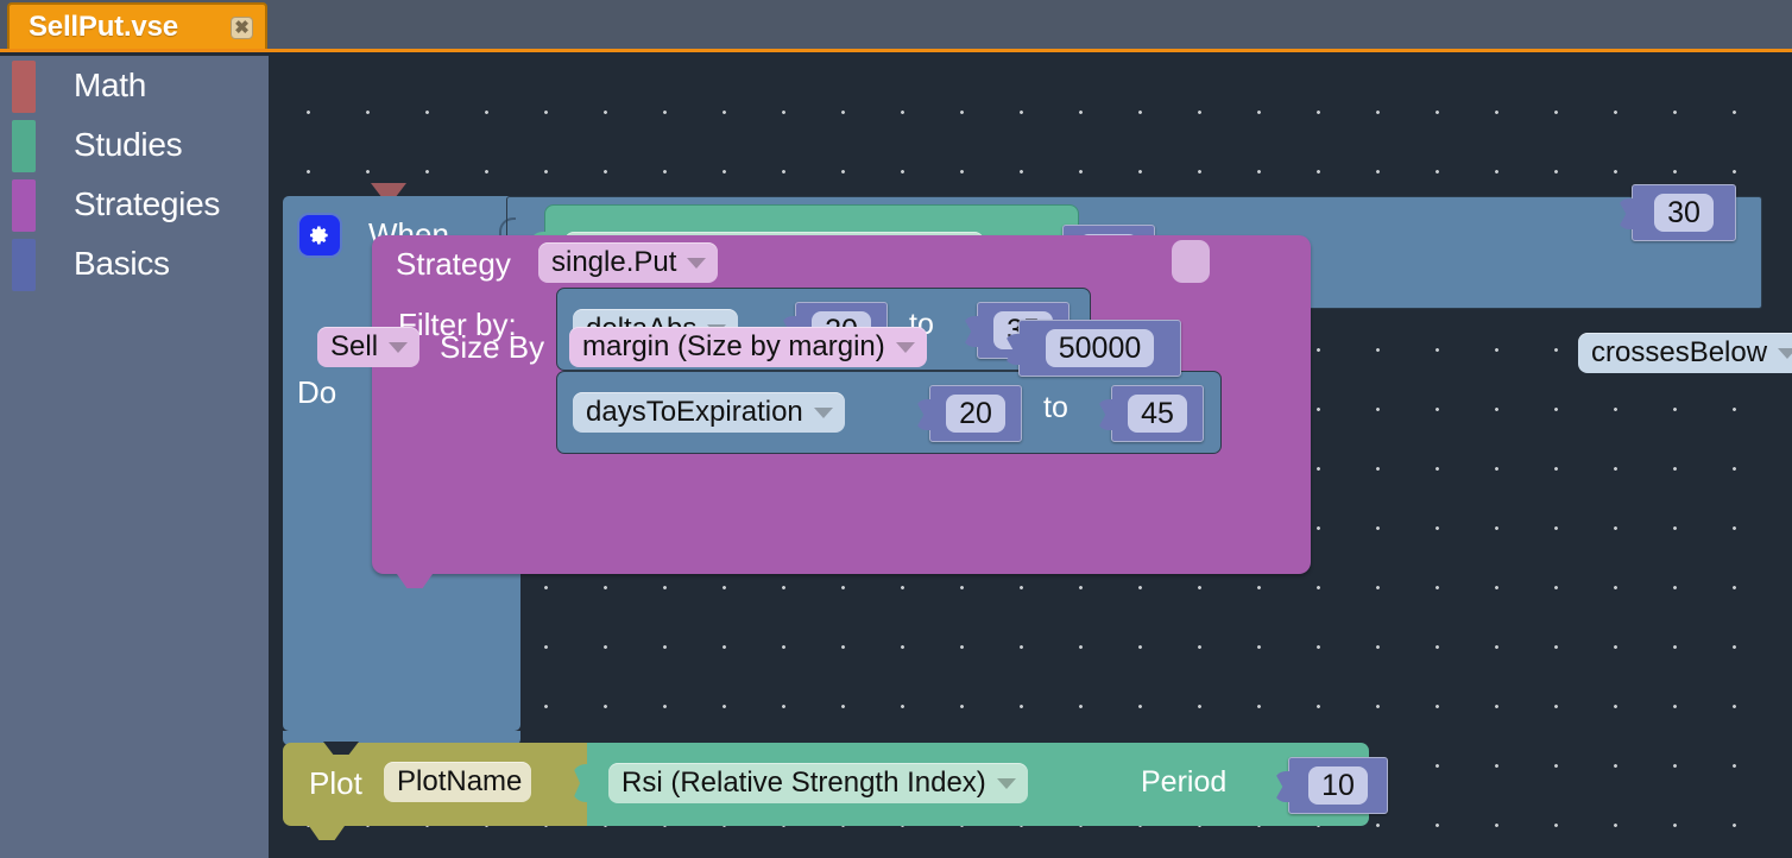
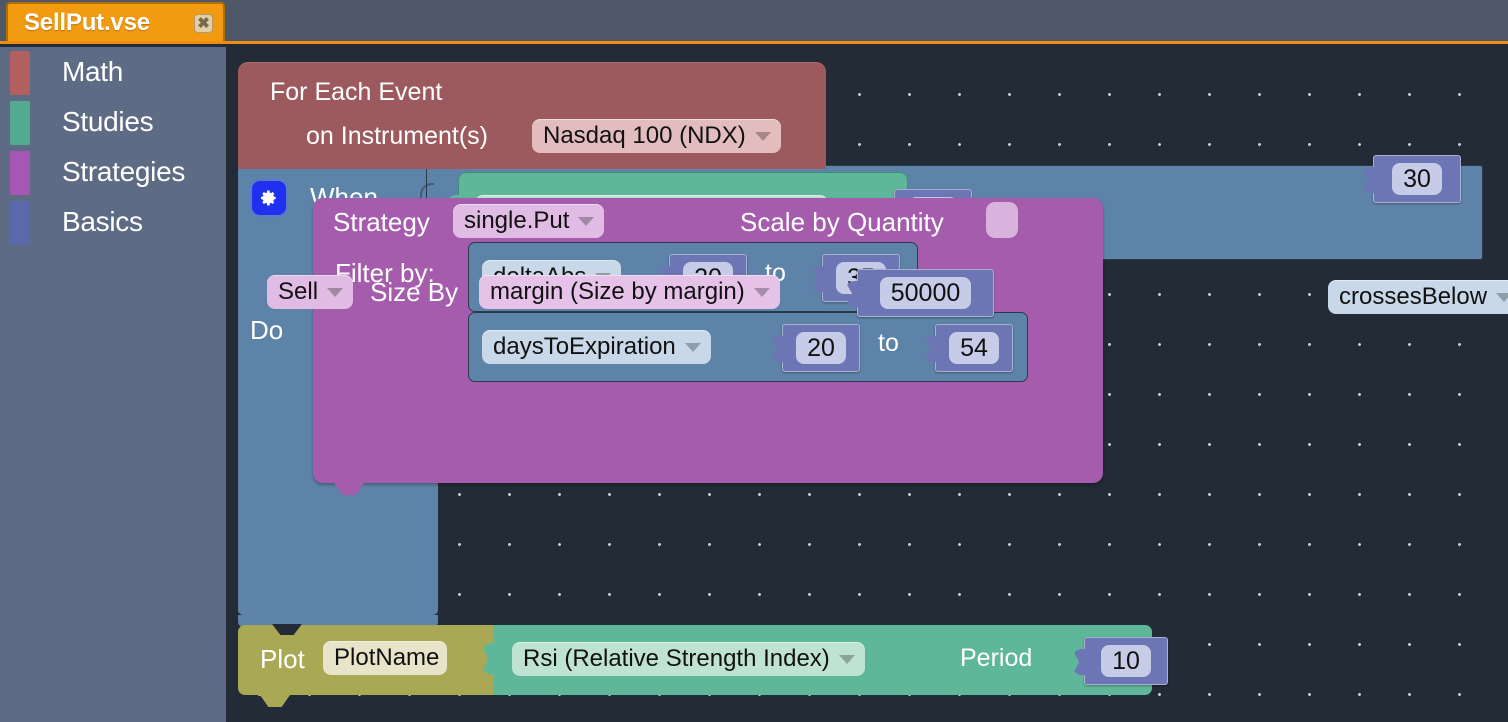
  SellPut.vse
  ✖
  Math
  Studies
  Strategies
  Basics
  crossesBelow
  30
  When
  Do
  Strategy
  single.Put
+ Scale by Quantity
  Filter by:
  to
  daysToExpiration
  20
  to
- 45
+ 54
  Sell
  Size By
  margin (Size by margin)
  50000
  Plot
  PlotName
  Rsi (Relative Strength Index)
  Period
  10
+ For Each Event
+ on Instrument(s)
+ Nasdaq 100 (NDX)
